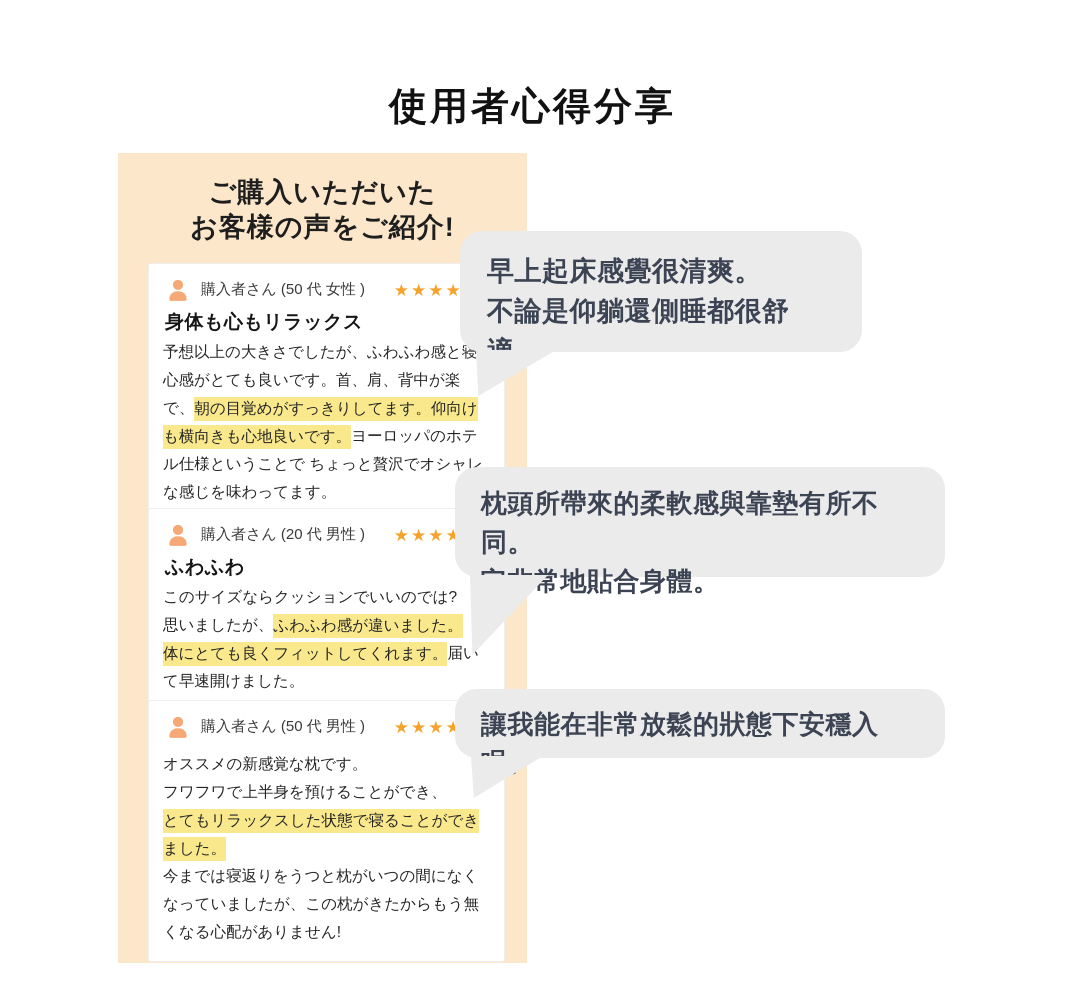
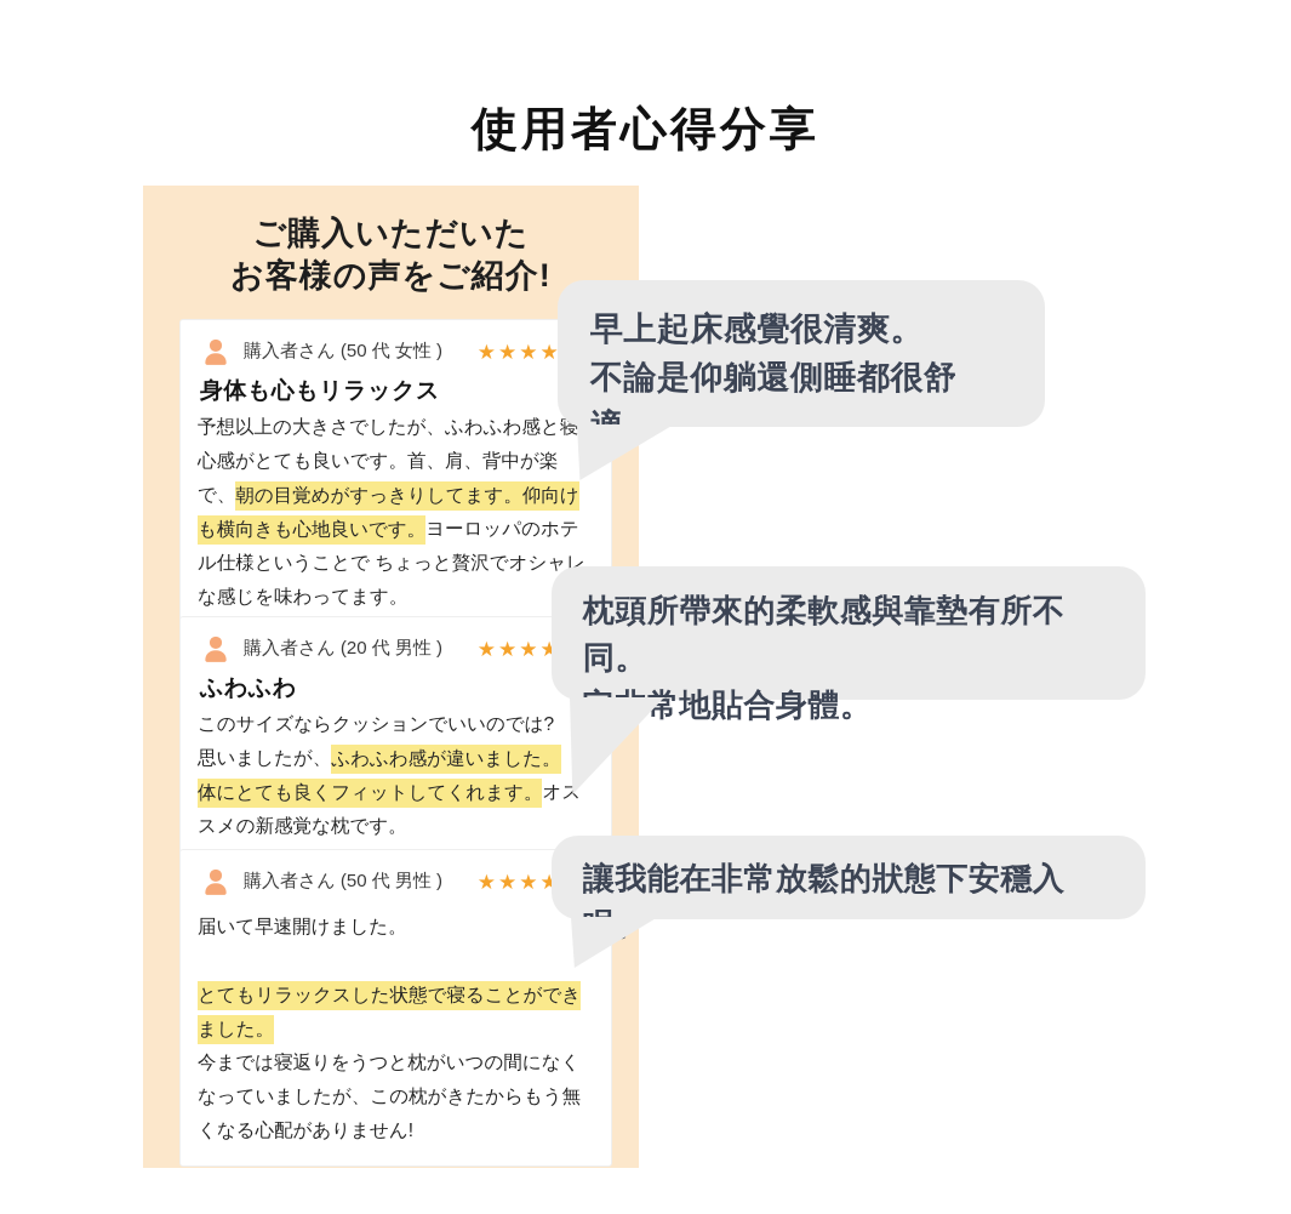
  使用者心得分享
  ご購入いただいた
  お客様の声をご紹介!
  購入者さん (50 代 女性 )
  ★★★★
  身体も心もリラックス
  予想以上の大きさでしたが、ふわふわ感と寝心感がとても良いです。首、肩、背中が楽で、朝の目覚めがすっきりしてます。仰向けも横向きも心地良いです。ヨーロッパのホテル仕様ということで ちょっと贅沢でオシャレな感じを味わってます。
  購入者さん (20 代 男性 )
  ふわふわ
  このサイズならクッションでいいのでは?
  思いましたが、ふわふわ感が違いました。
- 体にとても良くフィットしてくれます。届いて早速開けました。
+ 体にとても良くフィットしてくれます。オススメの新感覚な枕です。
  購入者さん (50 代 男性 )
- オススメの新感覚な枕です。
+ 届いて早速開けました。
- フワフワで上半身を預けることができ、
  とてもリラックスした状態で寝ることができました。
  今までは寝返りをうつと枕がいつの間になくなっていましたが、この枕がきたからもう無くなる心配がありません!
  早上起床感覺很清爽。
  不論是仰躺還側睡都很舒
  枕頭所帶來的柔軟感與靠墊有所不同。
  常地貼合身體。
  讓我能在非常放鬆的狀態下安穩入
